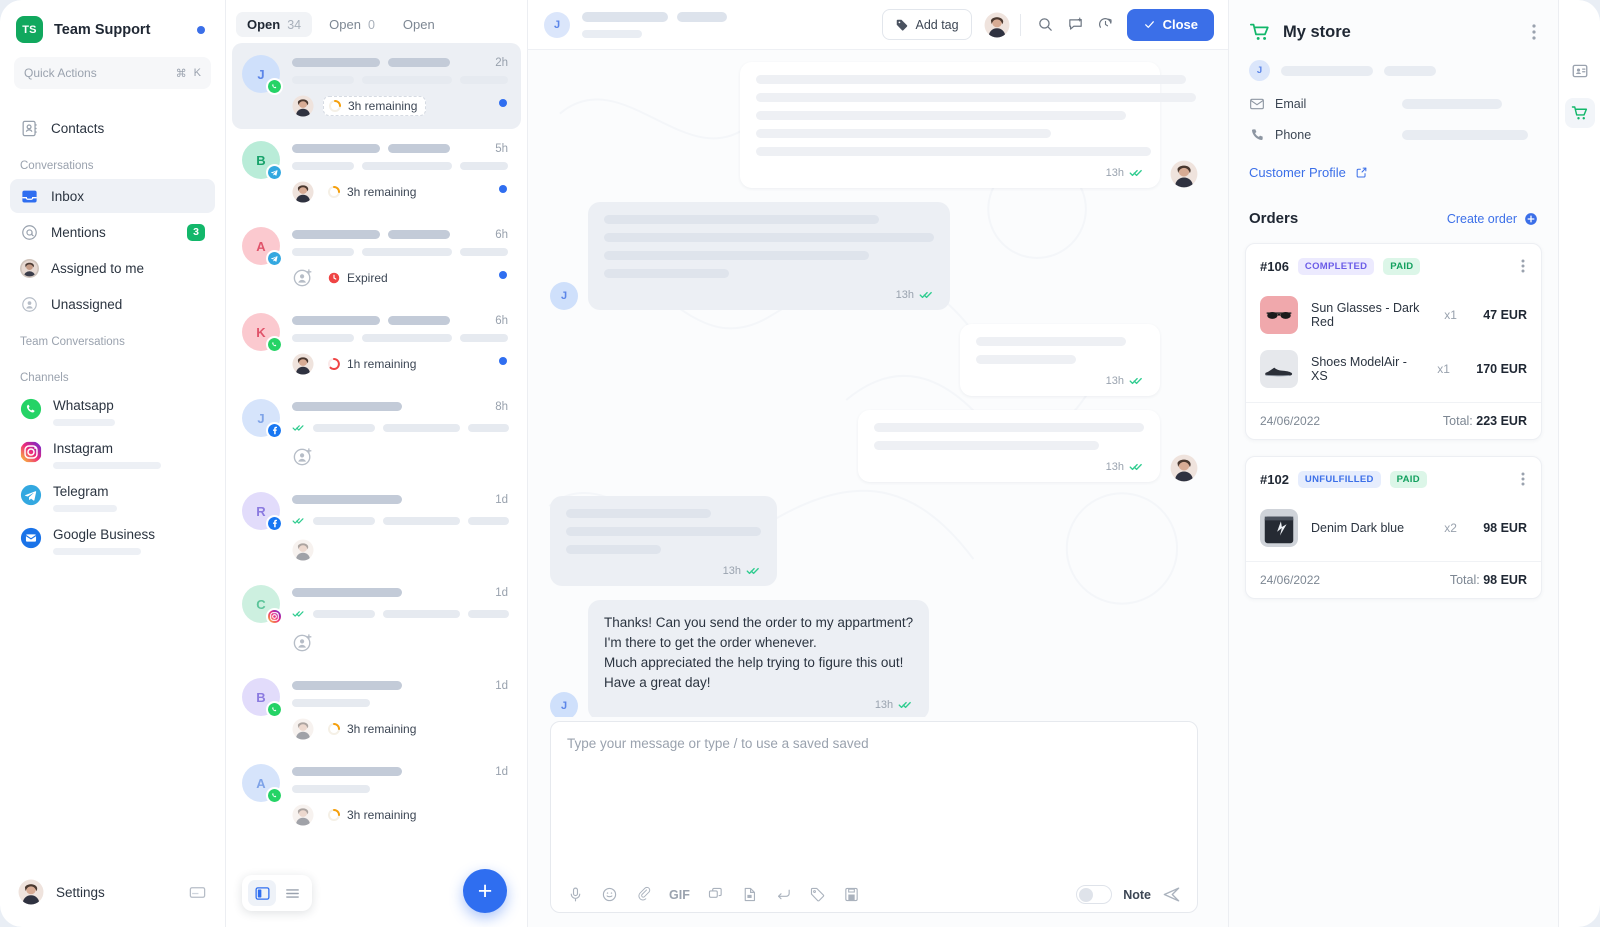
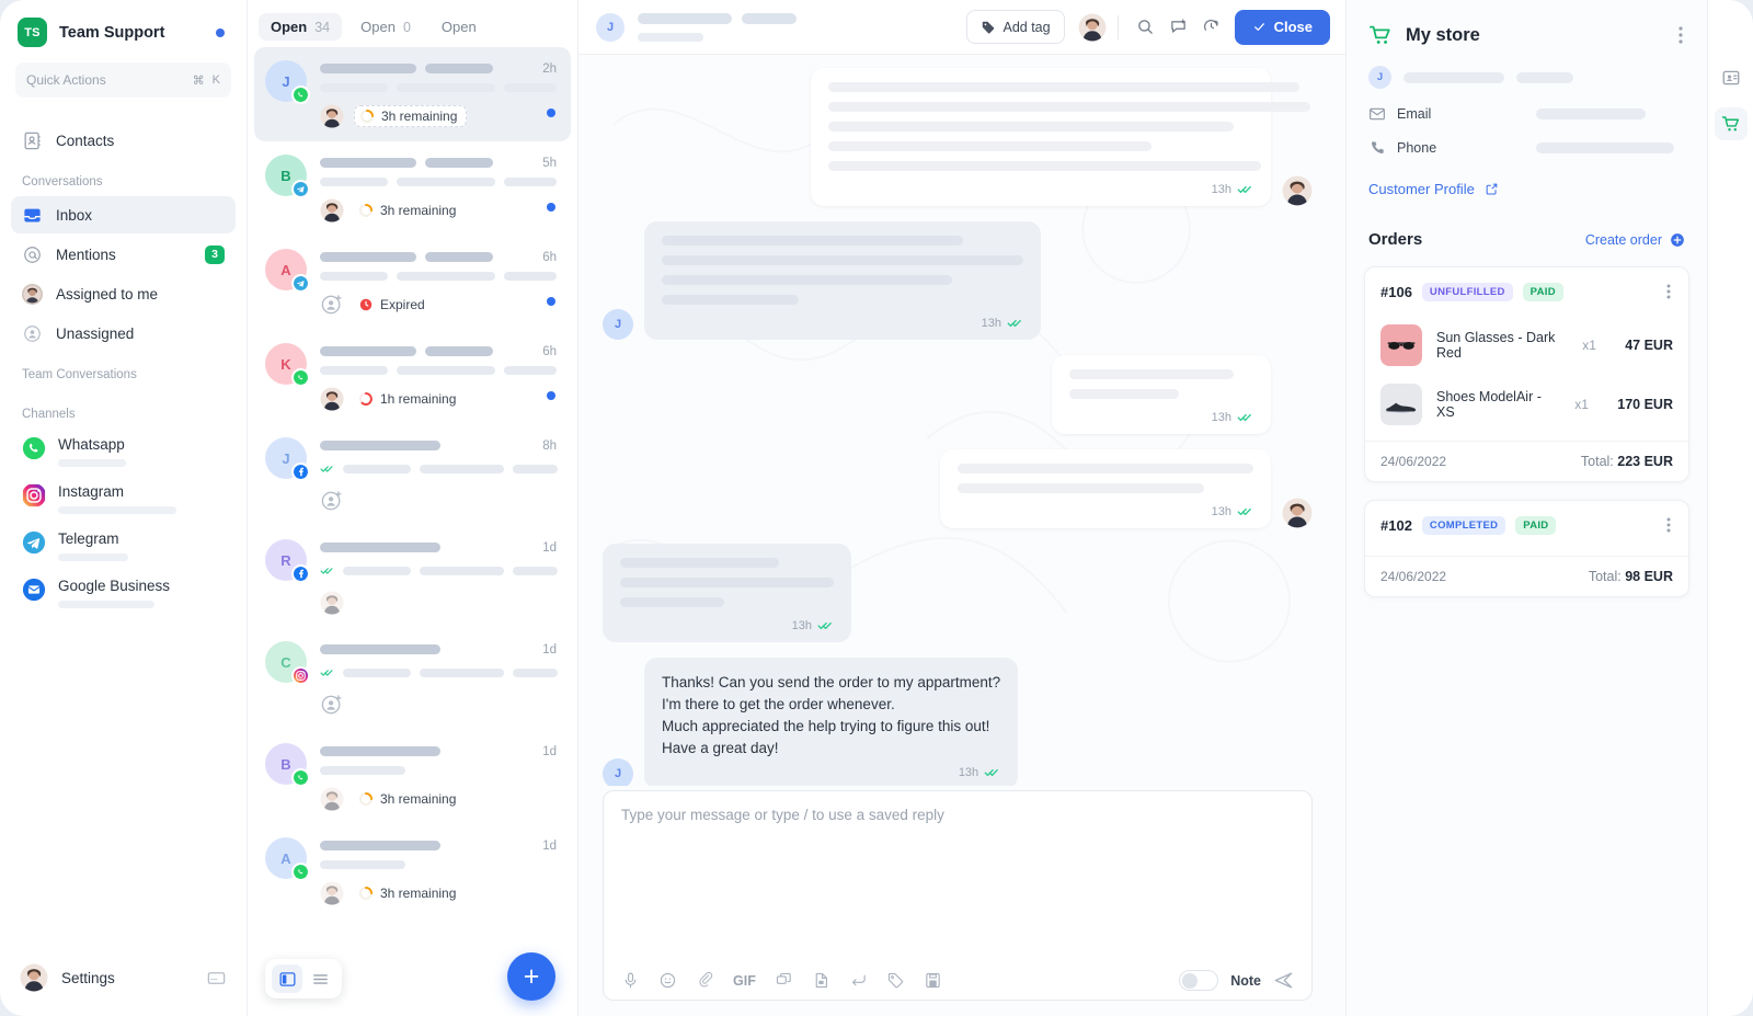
  TS
  Team Support
  Quick Actions
  ⌘
  K
  Contacts
  Conversations
  Inbox
  Mentions
  3
  Assigned to me
  Unassigned
  Team Conversations
  Channels
  Whatsapp
  Instagram
  Telegram
  Google Business
  Settings
  Open
  34
  Open
  0
  Open
  J
  3h remaining
  2h
  B
  3h remaining
  5h
  A
  Expired
  6h
  K
  1h remaining
  6h
  J
  8h
  R
  1d
  C
  1d
  B
  3h remaining
  1d
  A
  3h remaining
  1d
  +
  J
  Add tag
  Close
  13h
  J
  13h
  13h
  13h
  13h
  J
  Thanks! Can you send the order to my appartment?
  I'm there to get the order whenever.
  Much appreciated the help trying to figure this out!
  Have a great day!
  13h
- Type your message or type / to use a saved saved
+ Type your message or type / to use a saved reply
  GIF
  Note
  My store
  J
  Email
  Phone
  Customer Profile
  Orders
  Create order
  #106
- COMPLETED
+ UNFULFILLED
  PAID
  Sun Glasses - Dark Red
  x1
  47 EUR
  Shoes ModelAir - XS
  x1
  170 EUR
  24/06/2022
  Total: 223 EUR
  #102
- UNFULFILLED
+ COMPLETED
  PAID
- Denim Dark blue
- x2
- 98 EUR
  24/06/2022
  Total: 98 EUR
